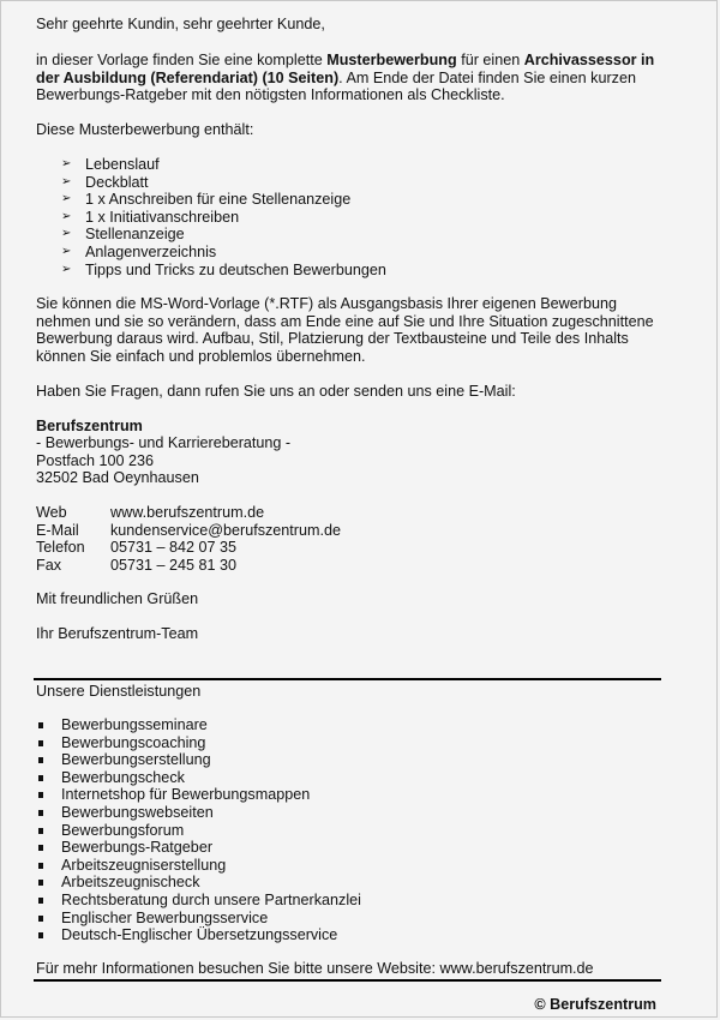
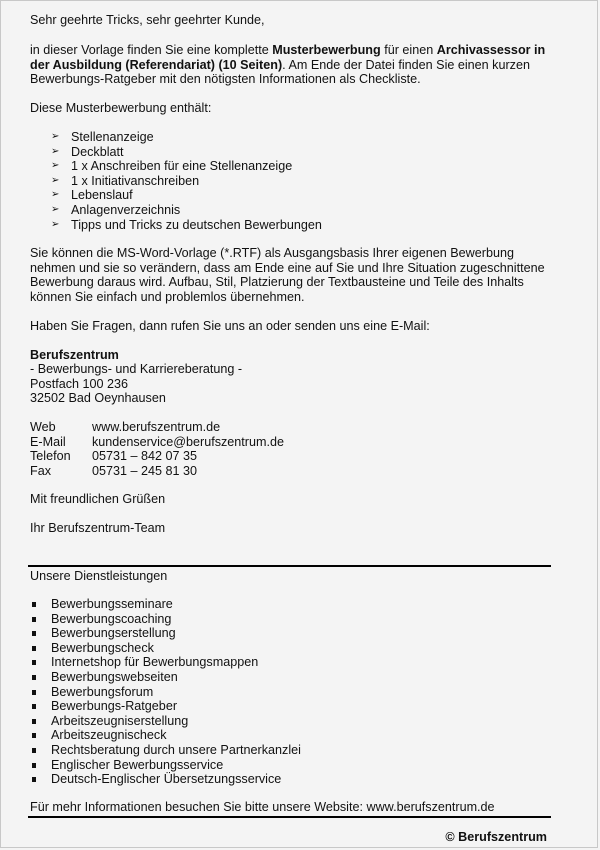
- Sehr geehrte Kundin, sehr geehrter Kunde,
+ Sehr geehrte Tricks, sehr geehrter Kunde,
  in dieser Vorlage finden Sie eine komplette Musterbewerbung für einen Archivassessor in der Ausbildung (Referendariat) (10 Seiten). Am Ende der Datei finden Sie einen kurzen Bewerbungs-Ratgeber mit den nötigsten Informationen als Checkliste.
  Diese Musterbewerbung enthält:
  ➢
- Lebenslauf
+ Stellenanzeige
  ➢
  Deckblatt
  ➢
  1 x Anschreiben für eine Stellenanzeige
  ➢
  1 x Initiativanschreiben
  ➢
- Stellenanzeige
+ Lebenslauf
  ➢
  Anlagenverzeichnis
  ➢
  Tipps und Tricks zu deutschen Bewerbungen
  Sie können die MS-Word-Vorlage (*.RTF) als Ausgangsbasis Ihrer eigenen Bewerbung nehmen und sie so verändern, dass am Ende eine auf Sie und Ihre Situation zugeschnittene Bewerbung daraus wird. Aufbau, Stil, Platzierung der Textbausteine und Teile des Inhalts können Sie einfach und problemlos übernehmen.
  Haben Sie Fragen, dann rufen Sie uns an oder senden uns eine E-Mail:
  Berufszentrum
  - Bewerbungs- und Karriereberatung -
  Postfach 100 236
  32502 Bad Oeynhausen
  Web www.berufszentrum.de
  E-Mail kundenservice@berufszentrum.de
  Telefon 05731 – 842 07 35
  Fax 05731 – 245 81 30
  Mit freundlichen Grüßen
  Ihr Berufszentrum-Team
  Unsere Dienstleistungen
  Bewerbungsseminare
  Bewerbungscoaching
  Bewerbungserstellung
  Bewerbungscheck
  Internetshop für Bewerbungsmappen
  Bewerbungswebseiten
  Bewerbungsforum
  Bewerbungs-Ratgeber
  Arbeitszeugniserstellung
  Arbeitszeugnischeck
  Rechtsberatung durch unsere Partnerkanzlei
  Englischer Bewerbungsservice
  Deutsch-Englischer Übersetzungsservice
  Für mehr Informationen besuchen Sie bitte unsere Website: www.berufszentrum.de
  © Berufszentrum
